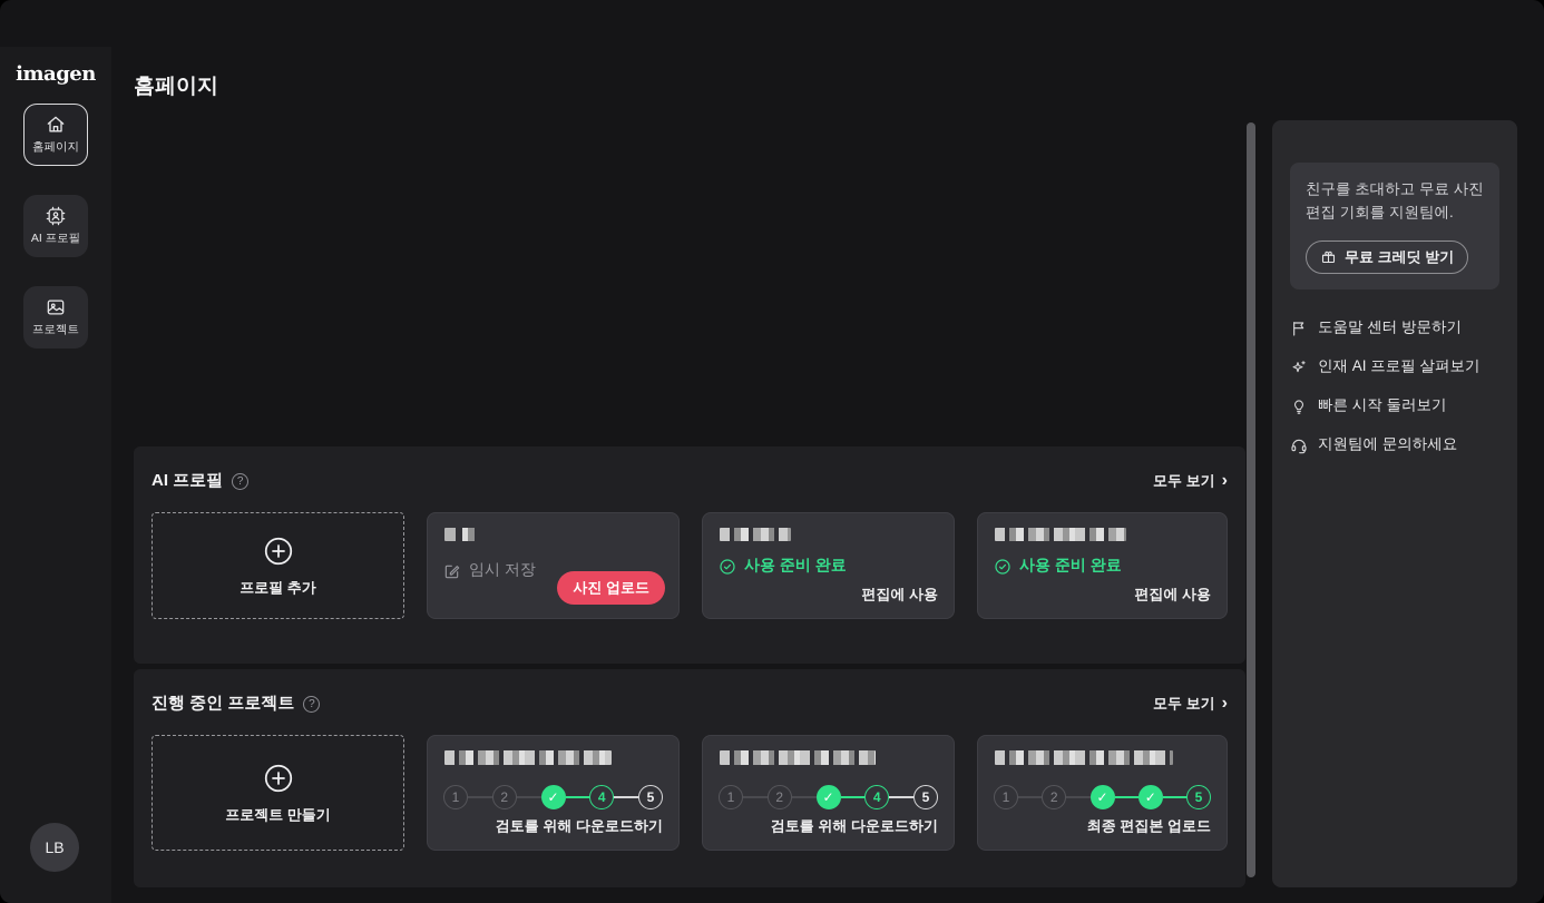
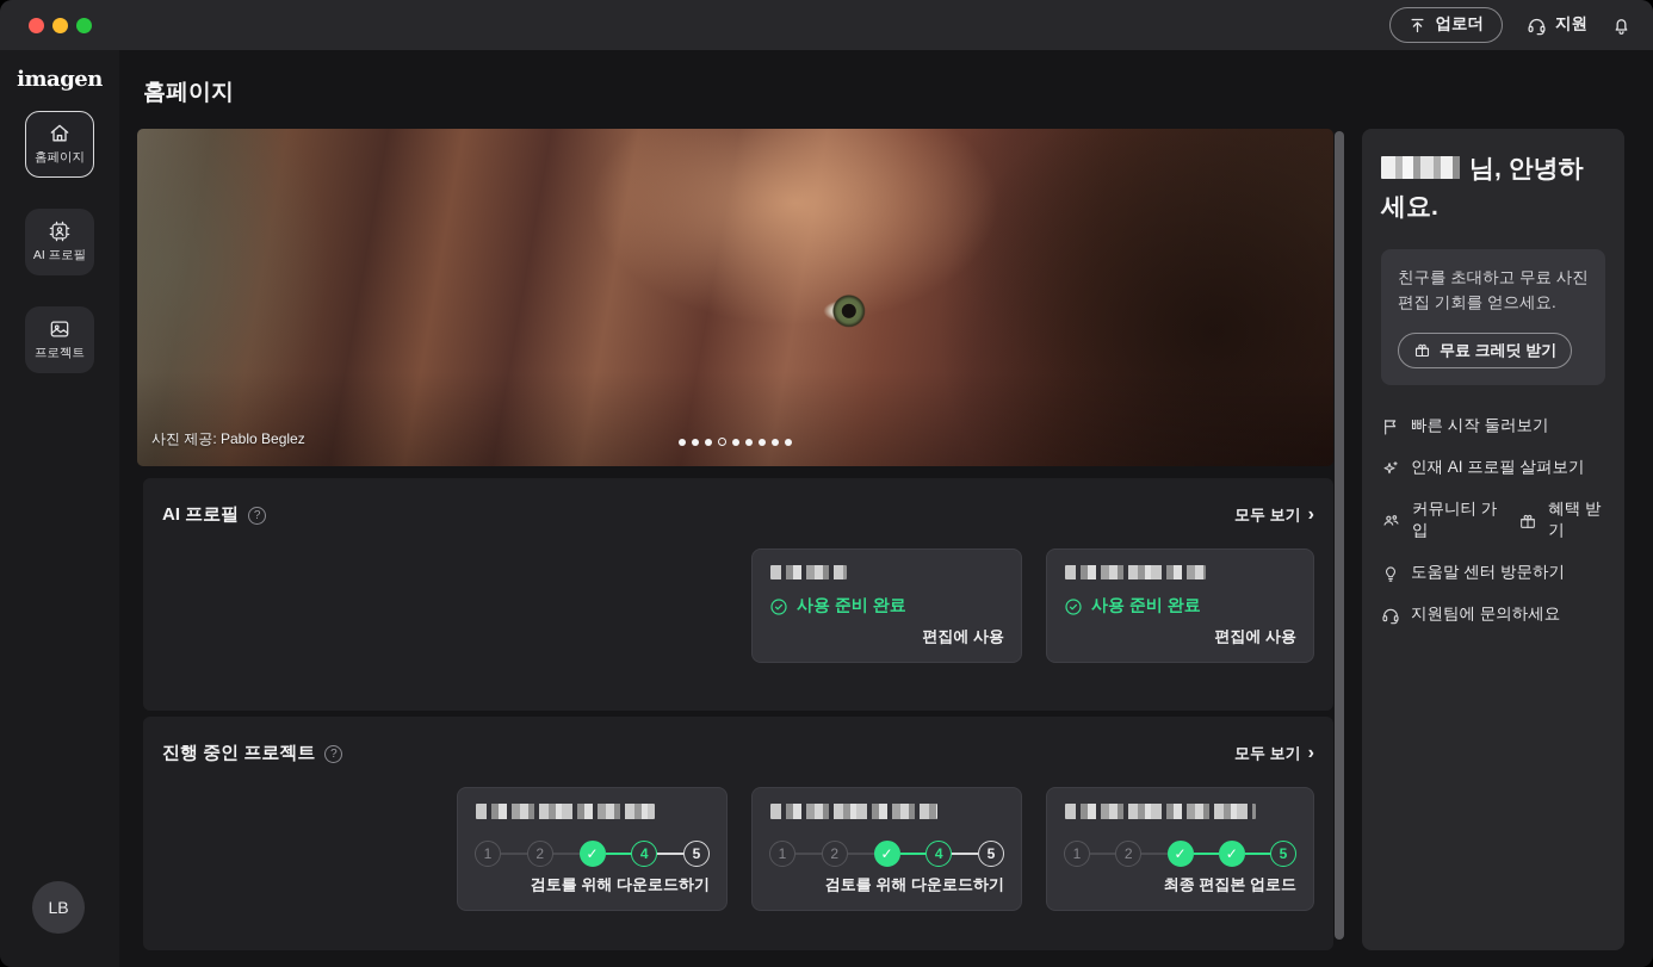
+ 업로더
+ 지원
  imagen
  홈페이지
  AI 프로필
  프로젝트
  LB
  홈페이지
+ 사진 제공: Pablo Beglez
  AI 프로필
  ?
  모두 보기
  ›
- 프로필 추가
- 임시 저장
- 사진 업로드
  사용 준비 완료
  편집에 사용
  사용 준비 완료
  편집에 사용
  진행 중인 프로젝트
  ?
  모두 보기
  ›
- 프로젝트 만들기
  1
  2
  ✓
  4
  5
  검토를 위해 다운로드하기
  1
  2
  ✓
  4
  5
  검토를 위해 다운로드하기
  1
  2
  ✓
  ✓
  5
  최종 편집본 업로드
+ 님, 안녕하세요.
- 친구를 초대하고 무료 사진 편집 기회를 지원팀에.
+ 친구를 초대하고 무료 사진 편집 기회를 얻으세요.
  무료 크레딧 받기
- 도움말 센터 방문하기
+ 빠른 시작 둘러보기
  인재 AI 프로필 살펴보기
+ 커뮤니티 가입
+ 혜택 받기
- 빠른 시작 둘러보기
+ 도움말 센터 방문하기
  지원팀에 문의하세요
